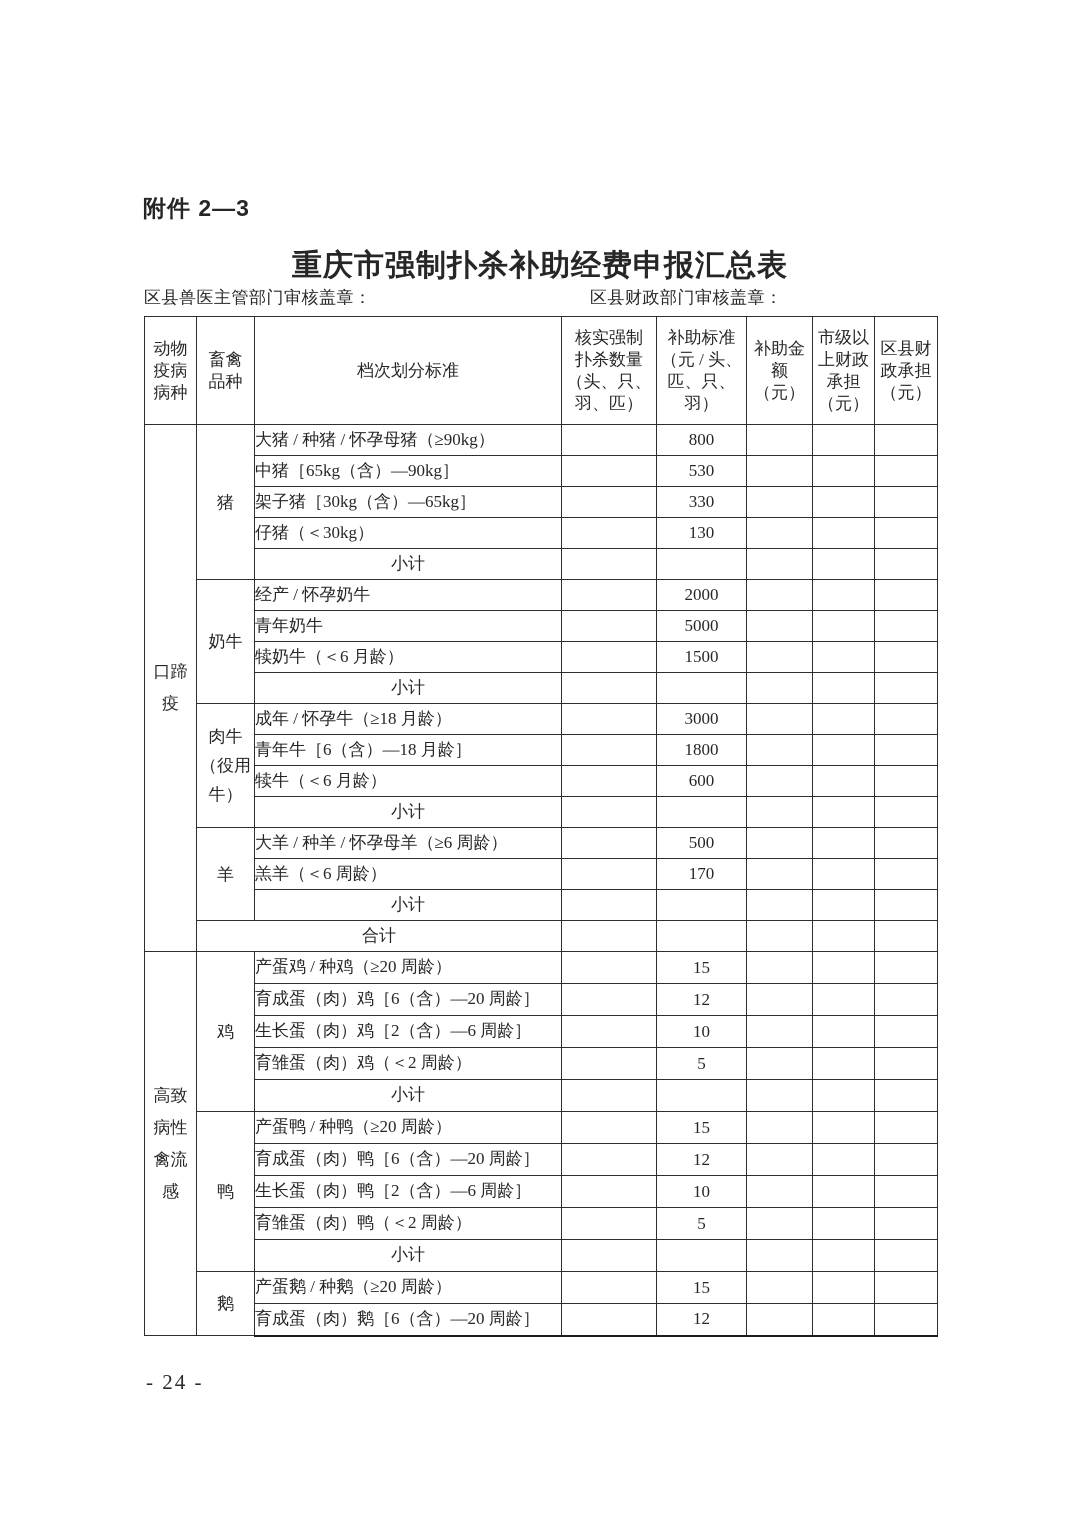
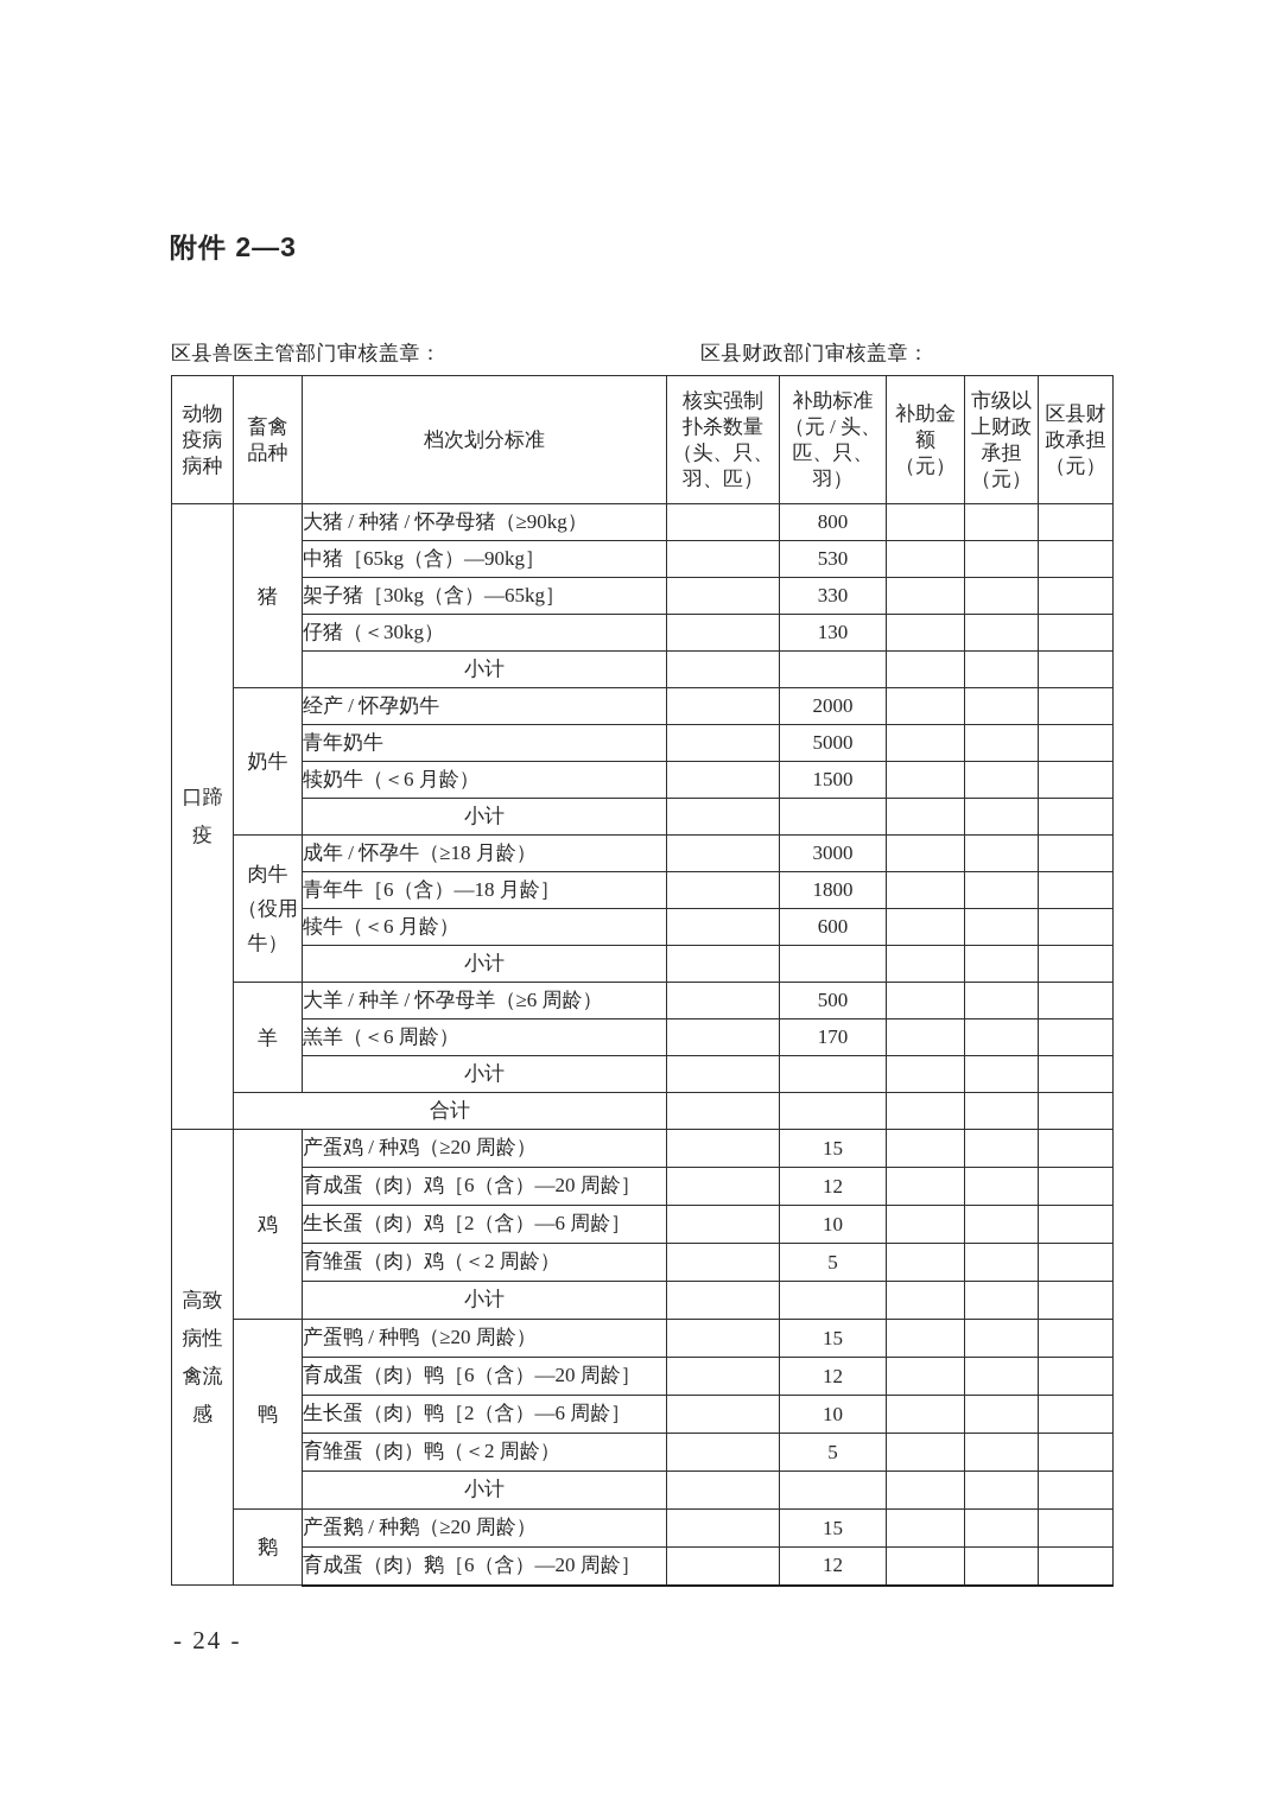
  附件 2—3
- 重庆市强制扑杀补助经费申报汇总表
  区县兽医主管部门审核盖章：
  区县财政部门审核盖章：
  动物 疫病 病种	畜禽 品种	档次划分标准	核实强制 扑杀数量 （头、只、 羽、匹）	补助标准 （元 / 头、 匹、只、羽）	补助金 额（元）	市级以 上财政 承担 （元）	区县财 政承担 （元）
  口蹄 疫	猪	大猪 / 种猪 / 怀孕母猪（≥90kg）		800
  中猪［65kg（含）—90kg］		530
  架子猪［30kg（含）—65kg］		330
  仔猪（＜30kg）		130
  小计
  奶牛	经产 / 怀孕奶牛		2000
  青年奶牛		5000
  犊奶牛（＜6 月龄）		1500
  小计
  肉牛 （役用 牛）	成年 / 怀孕牛（≥18 月龄）		3000
  青年牛［6（含）—18 月龄］		1800
  犊牛（＜6 月龄）		600
  小计
  羊	大羊 / 种羊 / 怀孕母羊（≥6 周龄）		500
  羔羊（＜6 周龄）		170
  小计
  合计
  高致 病性 禽流 感	鸡	产蛋鸡 / 种鸡（≥20 周龄）		15
  育成蛋（肉）鸡［6（含）—20 周龄］		12
  生长蛋（肉）鸡［2（含）—6 周龄］		10
  育雏蛋（肉）鸡（＜2 周龄）		5
  小计
  鸭	产蛋鸭 / 种鸭（≥20 周龄）		15
  育成蛋（肉）鸭［6（含）—20 周龄］		12
  生长蛋（肉）鸭［2（含）—6 周龄］		10
  育雏蛋（肉）鸭（＜2 周龄）		5
  小计
  鹅	产蛋鹅 / 种鹅（≥20 周龄）		15
  育成蛋（肉）鹅［6（含）—20 周龄］		12
  - 24 -
